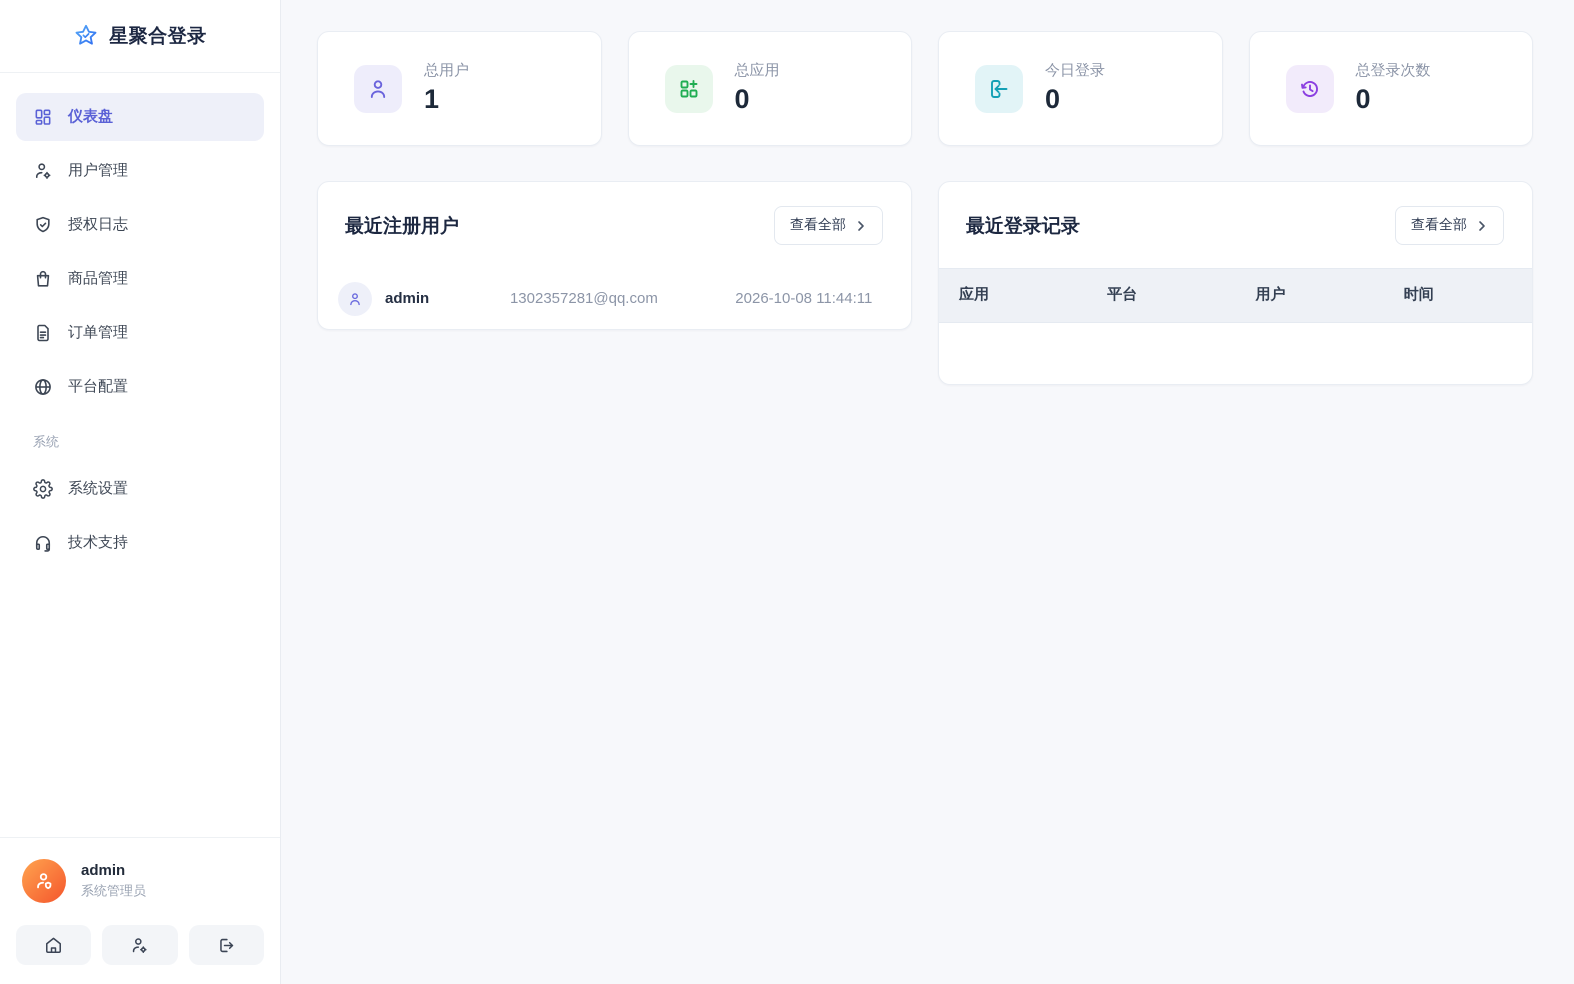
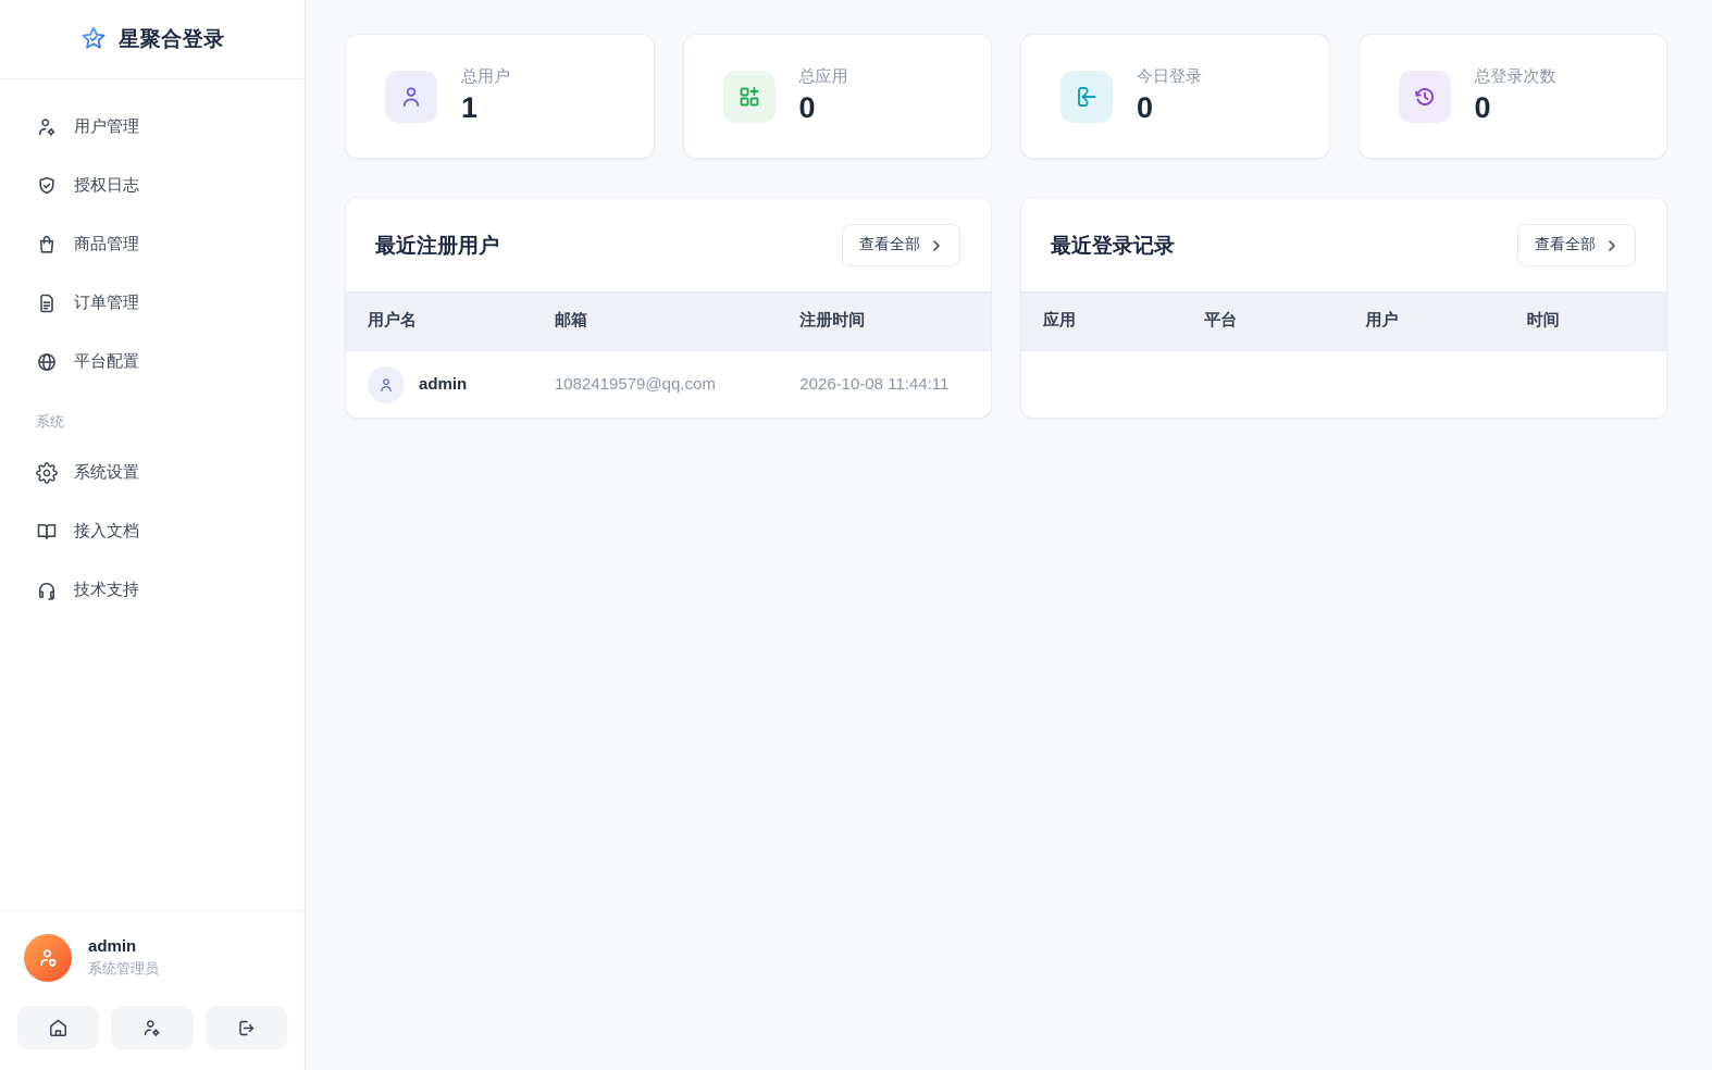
  星聚合登录
- 仪表盘
  用户管理
  授权日志
  商品管理
  订单管理
  平台配置
  系统
  系统设置
+ 接入文档
  技术支持
  admin
  系统管理员
  总用户
  1
  总应用
  0
  今日登录
  0
  总登录次数
  0
  最近注册用户
  查看全部
+ 用户名
+ 邮箱
+ 注册时间
  admin
- 1302357281@qq.com
+ 1082419579@qq.com
  2026-10-08 11:44:11
  最近登录记录
  查看全部
  应用
  平台
  用户
  时间
